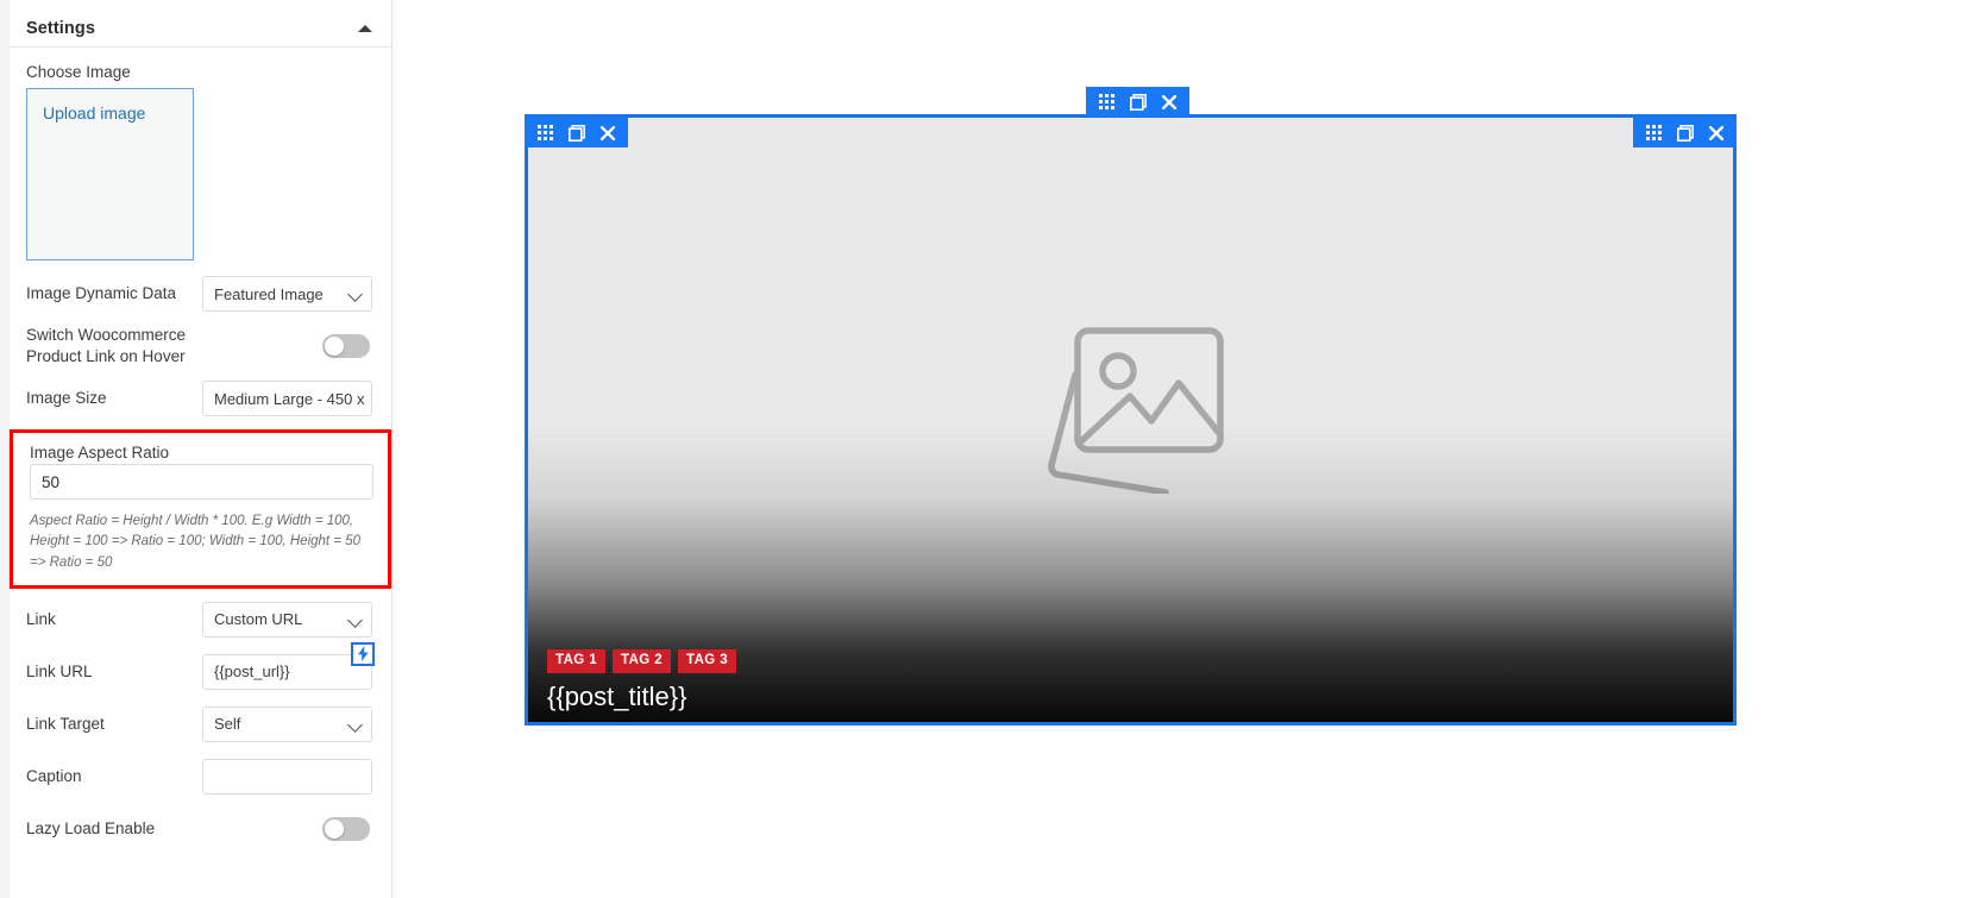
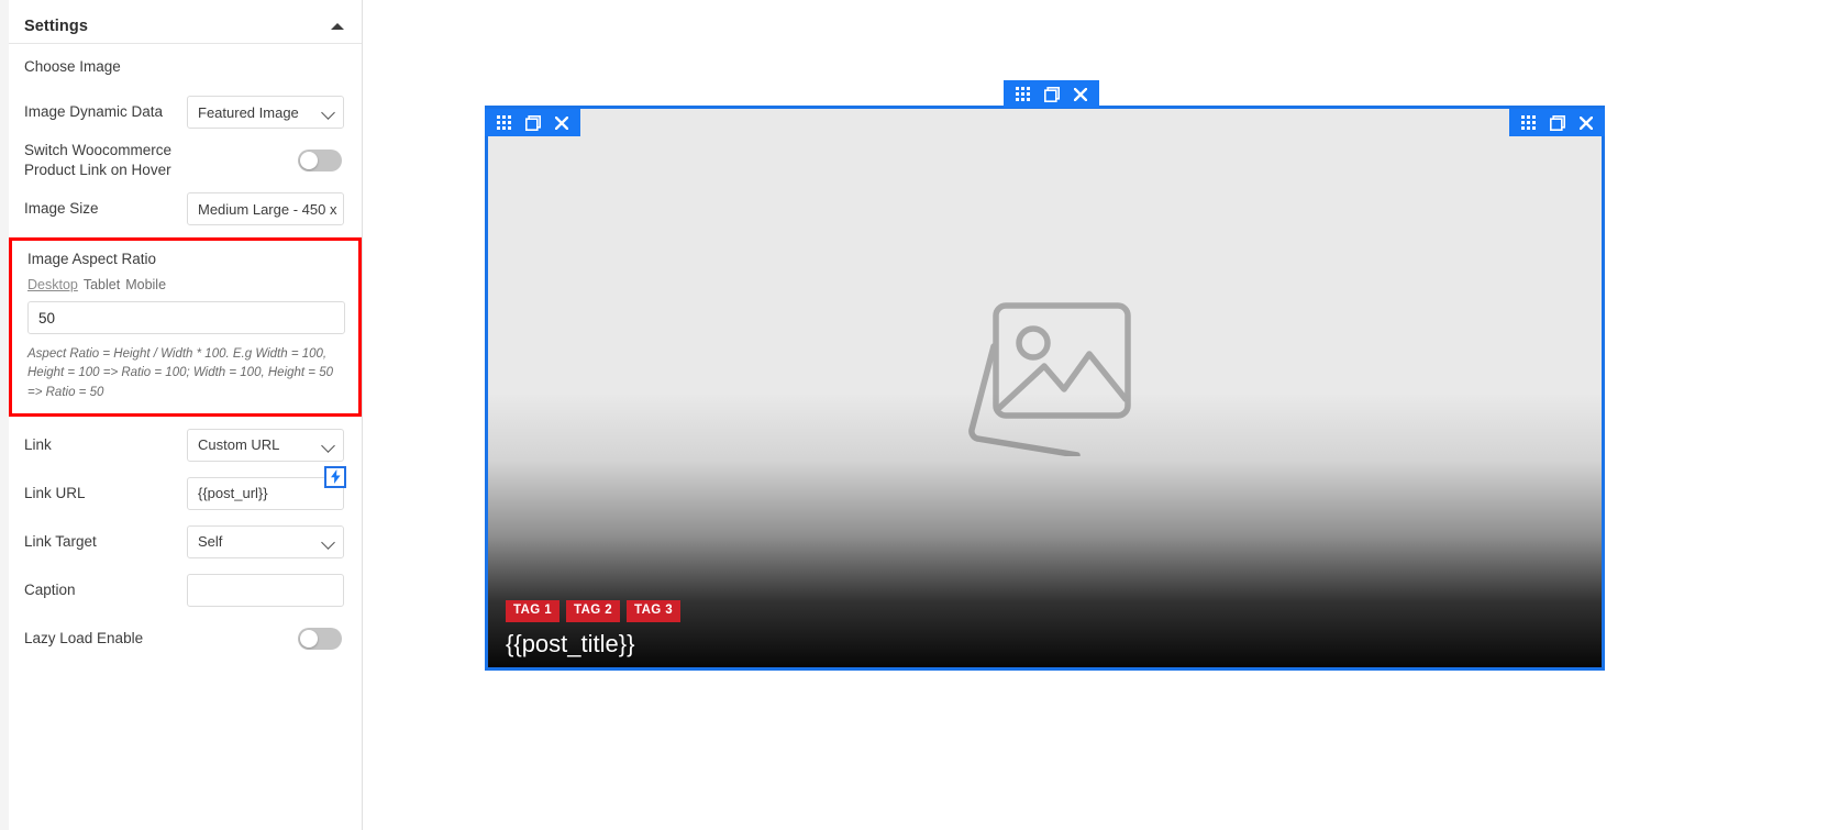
  Settings
  Choose Image
- Upload image
  Image Dynamic Data
  Featured Image
  Switch Woocommerce Product Link on Hover
  Image Size
  Medium Large - 450 x
  Image Aspect Ratio
+ Desktop Tablet Mobile
  50
  Aspect Ratio = Height / Width * 100. E.g Width = 100, Height = 100 => Ratio = 100; Width = 100, Height = 50 => Ratio = 50
  Link
  Custom URL
  Link URL
  {{post_url}}
  Link Target
  Self
  Caption
  Lazy Load Enable
  TAG 1
  TAG 2
  TAG 3
  {{post_title}}
